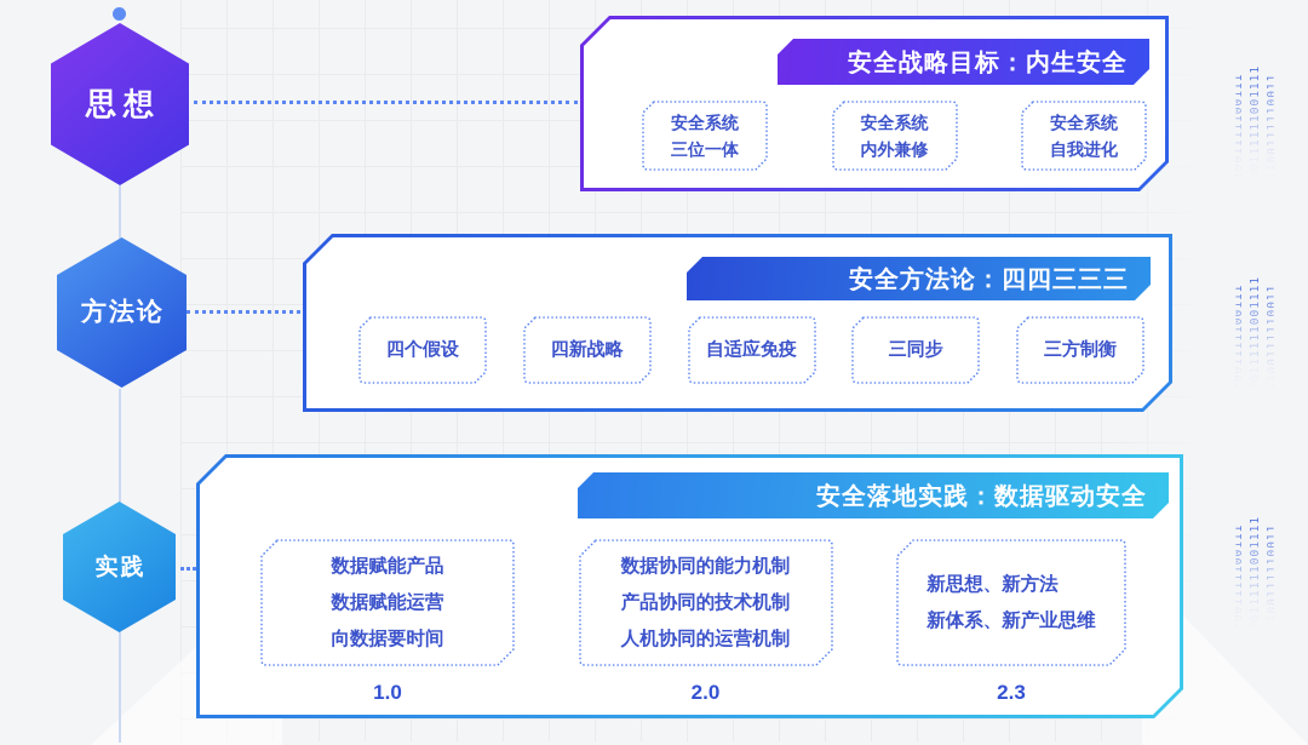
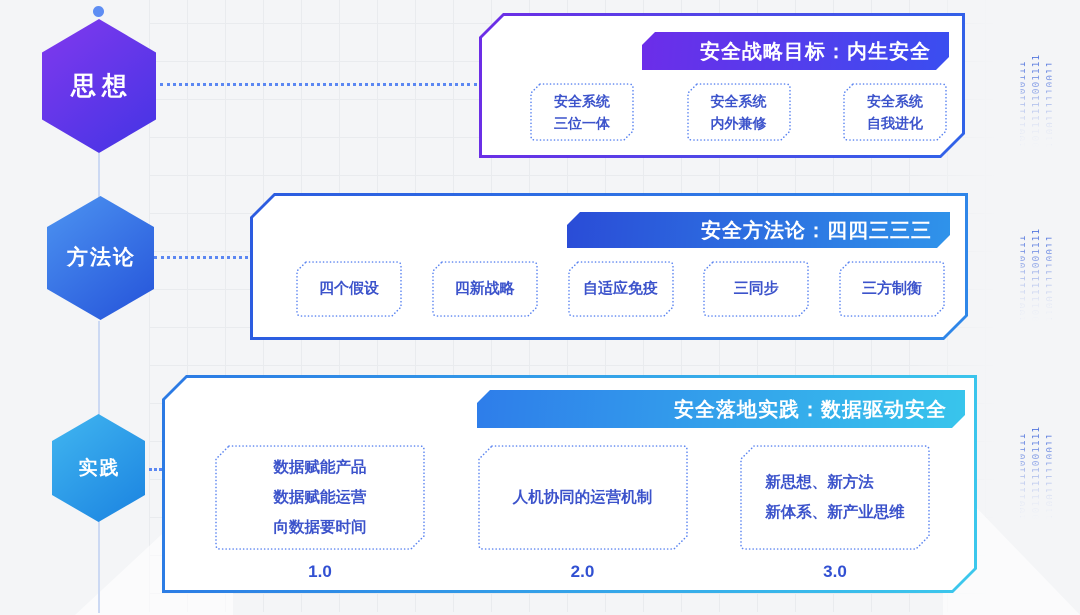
  思想
  方法论
  实践
  安全战略目标：内生安全
  安全系统
  三位一体
  安全系统
  内外兼修
  安全系统
  自我进化
  安全方法论：四四三三三
  四个假设
  四新战略
  自适应免疫
  三同步
  三方制衡
  安全落地实践：数据驱动安全
  数据赋能产品
  数据赋能运营
  向数据要时间
  1.0
- 数据协同的能力机制
- 产品协同的技术机制
  人机协同的运营机制
  2.0
  新思想、新方法
  新体系、新产业思维
- 2.3
+ 3.0
